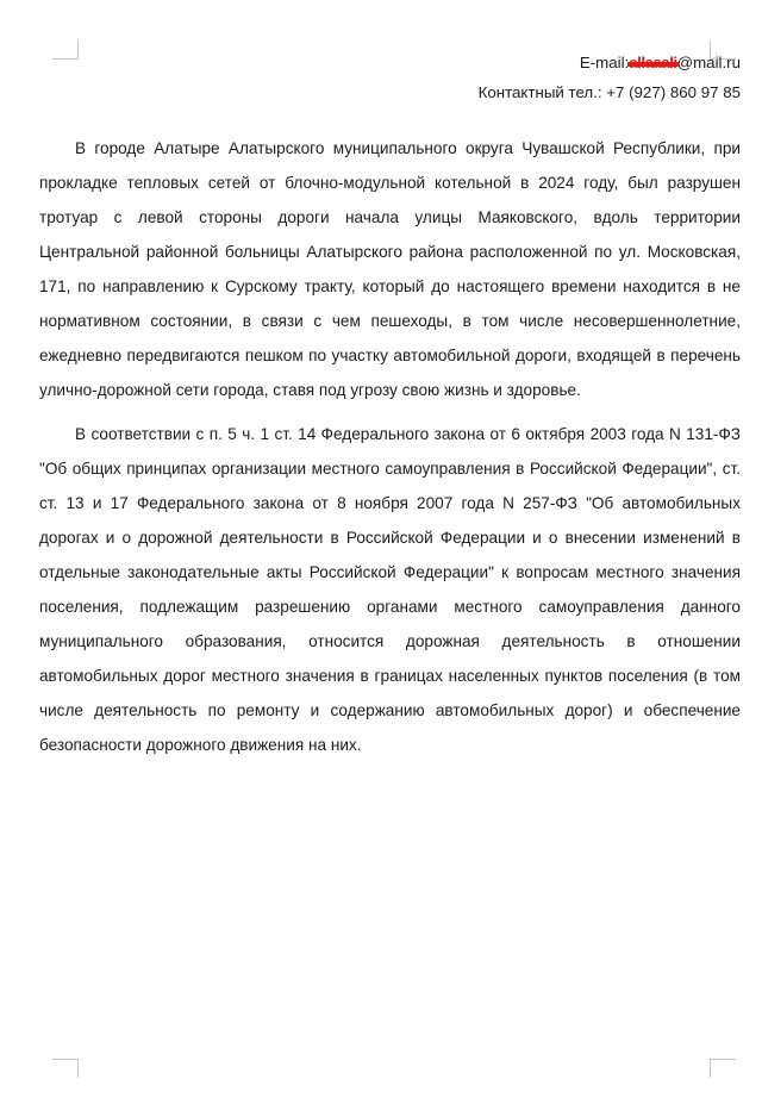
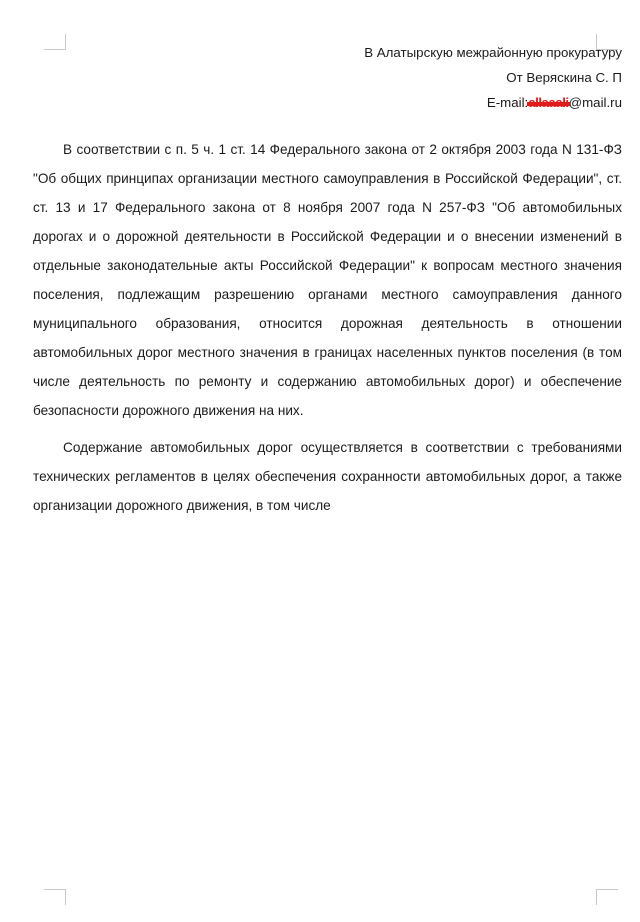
+ В Алатырскую межрайонную прокуратуру
+ От Веряскина С. П
  E-mail allaaali@mail.ru
- Контактный тел.: +7 (927) 860 97 85
- В городе Алатыре Алатырского муниципального округа Чувашской Республики, при прокладке тепловых сетей от блочно-модульной котельной в 2024 году, был разрушен тротуар с левой стороны дороги начала улицы Маяковского, вдоль территории Центральной районной больницы Алатырского района расположенной по ул. Московская, 171, по направлению к Сурскому тракту, который до настоящего времени находится в не нормативном состоянии, в связи с чем пешеходы, в том числе несовершеннолетние, ежедневно передвигаются пешком по участку автомобильной дороги, входящей в перечень улично-дорожной сети города, ставя под угрозу свою жизнь и здоровье.
- В соответствии с п. 5 ч. 1 ст. 14 Федерального закона от 6 октября 2003 года N 131-ФЗ "Об общих принципах организации местного самоуправления в Российской Федерации", ст. ст. 13 и 17 Федерального закона от 8 ноября 2007 года N 257-ФЗ "Об автомобильных дорогах и о дорожной деятельности в Российской Федерации и о внесении изменений в отдельные законодательные акты Российской Федерации" к вопросам местного значения поселения, подлежащим разрешению органами местного самоуправления данного муниципального образования, относится дорожная деятельность в отношении автомобильных дорог местного значения в границах населенных пунктов поселения (в том числе деятельность по ремонту и содержанию автомобильных дорог) и обеспечение безопасности дорожного движения на них.
+ В соответствии с п. 5 ч. 1 ст. 14 Федерального закона от 2 октября 2003 года N 131-ФЗ "Об общих принципах организации местного самоуправления в Российской Федерации", ст. ст. 13 и 17 Федерального закона от 8 ноября 2007 года N 257-ФЗ "Об автомобильных дорогах и о дорожной деятельности в Российской Федерации и о внесении изменений в отдельные законодательные акты Российской Федерации" к вопросам местного значения поселения, подлежащим разрешению органами местного самоуправления данного муниципального образования, относится дорожная деятельность в отношении автомобильных дорог местного значения в границах населенных пунктов поселения (в том числе деятельность по ремонту и содержанию автомобильных дорог) и обеспечение безопасности дорожного движения на них.
+ Содержание автомобильных дорог осуществляется в соответствии с требованиями технических регламентов в целях обеспечения сохранности автомобильных дорог, а также организации дорожного движения, в том числе
